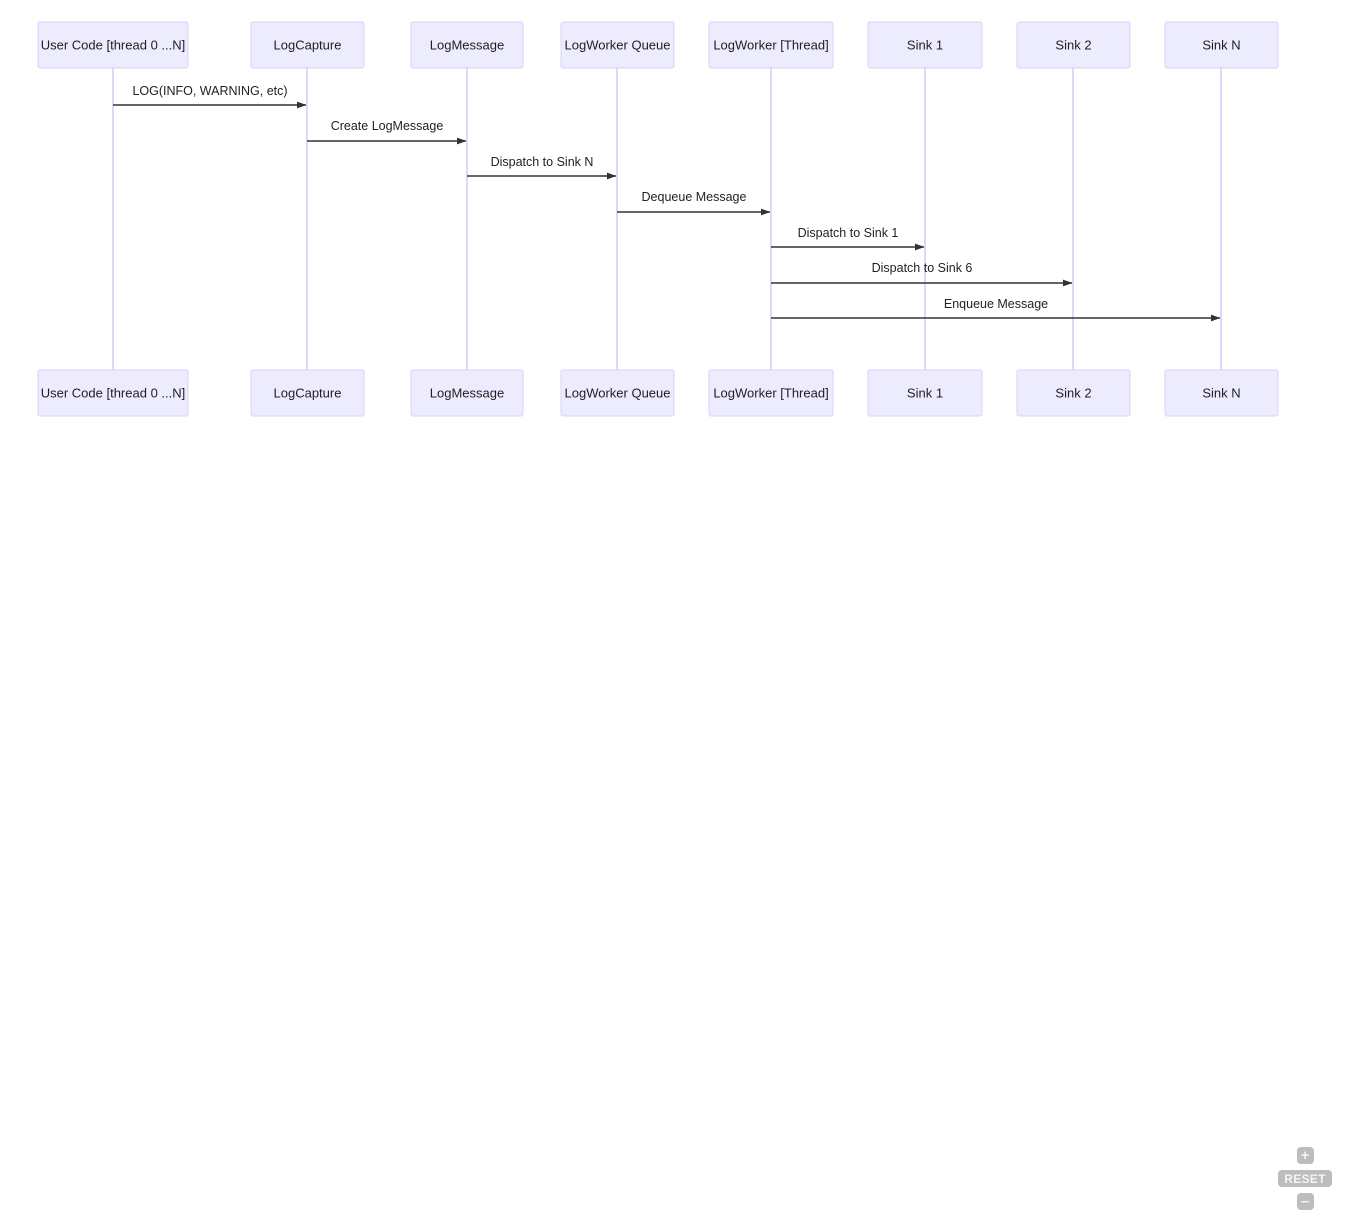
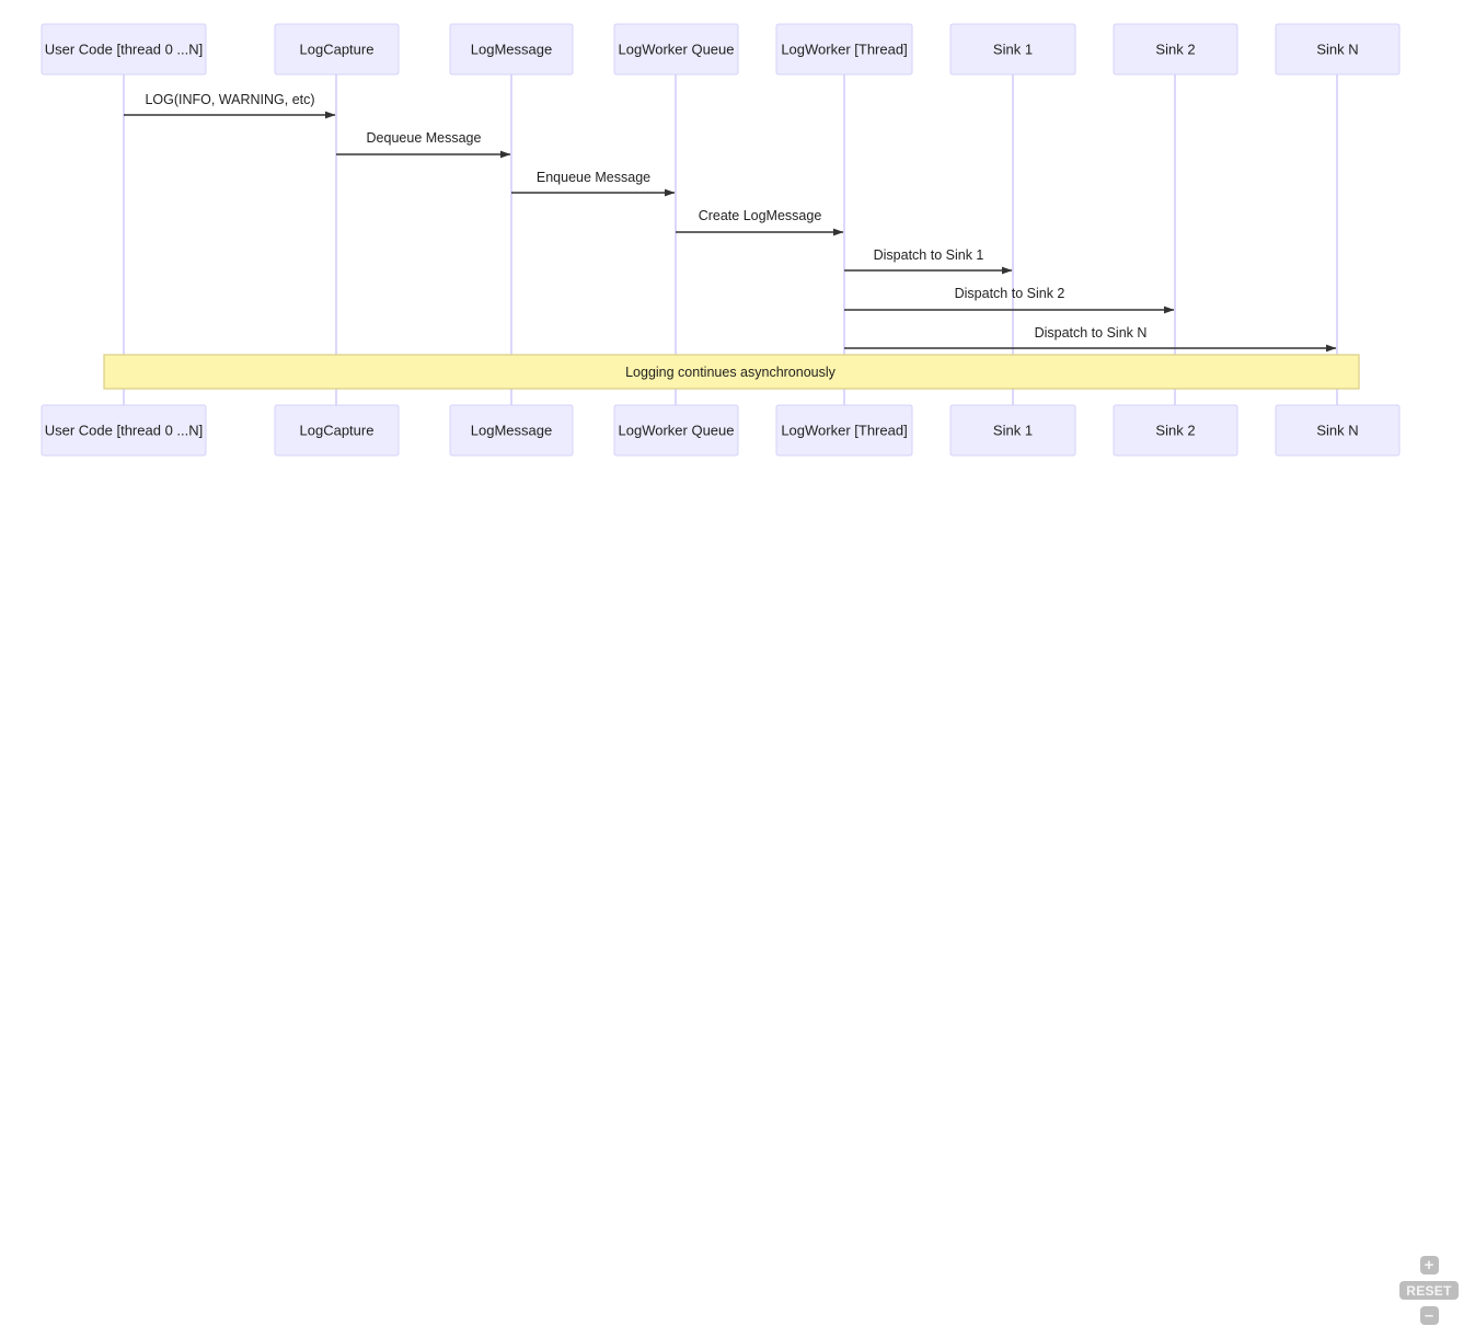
  User Code [thread 0 ...N]
  LogCapture
  LogMessage
  LogWorker Queue
  LogWorker [Thread]
  Sink 1
  Sink 2
  Sink N
  LOG(INFO, WARNING, etc)
- Create LogMessage
+ Dequeue Message
- Dispatch to Sink N
+ Enqueue Message
- Dequeue Message
+ Create LogMessage
  Dispatch to Sink 1
- Dispatch to Sink 6
+ Dispatch to Sink 2
- Enqueue Message
+ Dispatch to Sink N
+ Logging continues asynchronously
  User Code [thread 0 ...N]
  LogCapture
  LogMessage
  LogWorker Queue
  LogWorker [Thread]
  Sink 1
  Sink 2
  Sink N
  +
  RESET
  –
